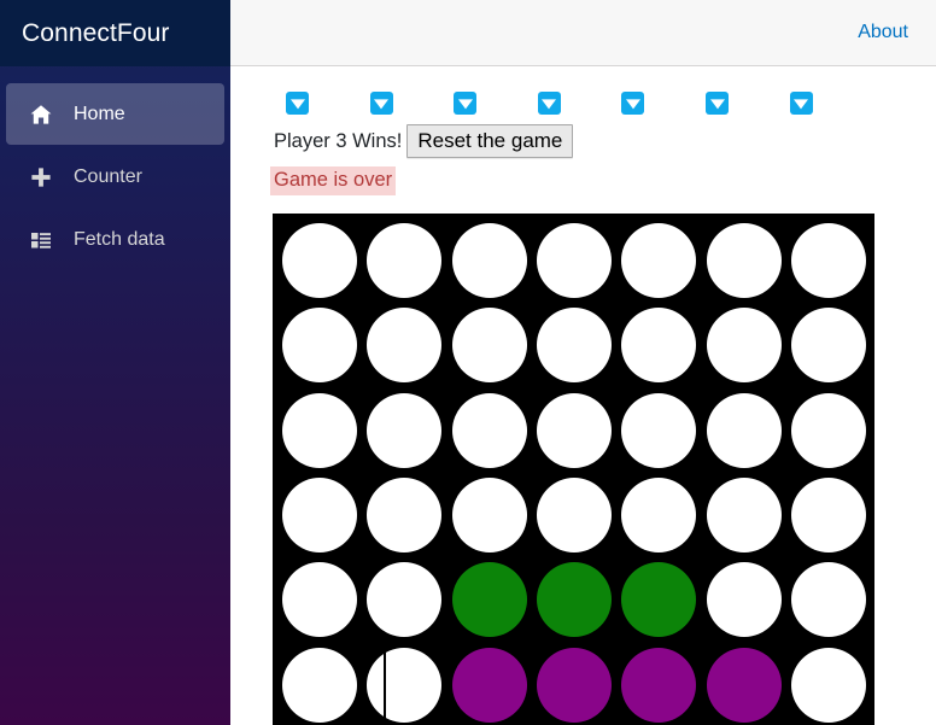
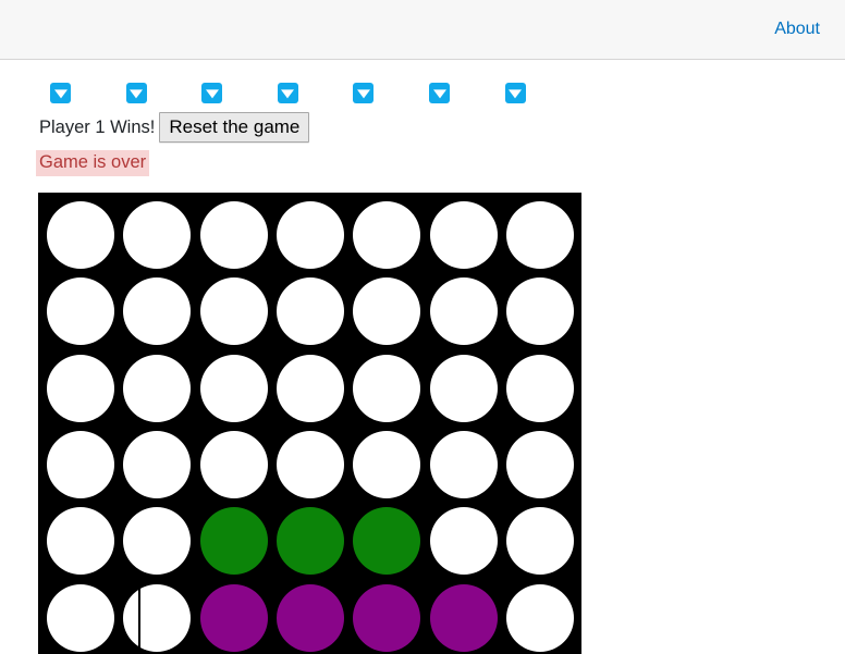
- ConnectFour
- Home
- Counter
- Fetch data
  About
- Player 3 Wins!
+ Player 1 Wins!
  Reset the game
  Game is over
